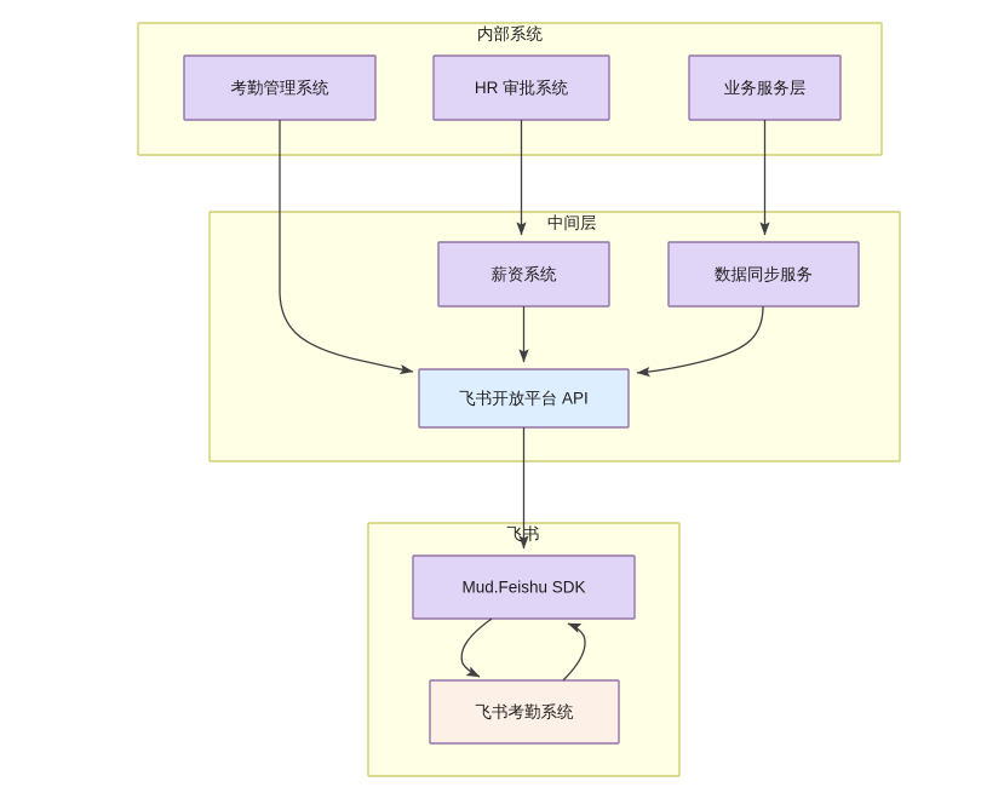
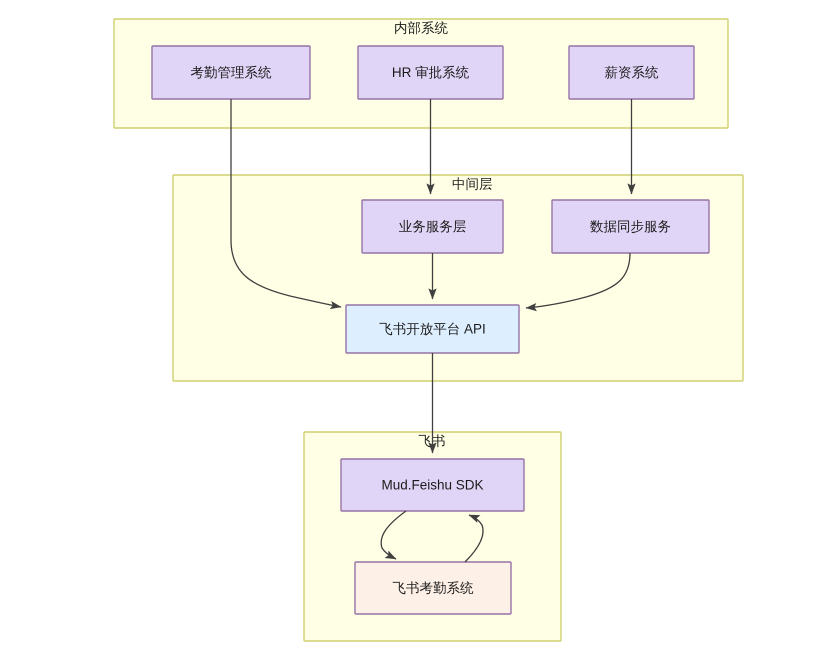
  内部系统
  考勤管理系统
  HR 审批系统
- 业务服务层
+ 薪资系统
  中间层
- 薪资系统
+ 业务服务层
  数据同步服务
  飞书开放平台 API
  飞书
  Mud.Feishu SDK
  飞书考勤系统
